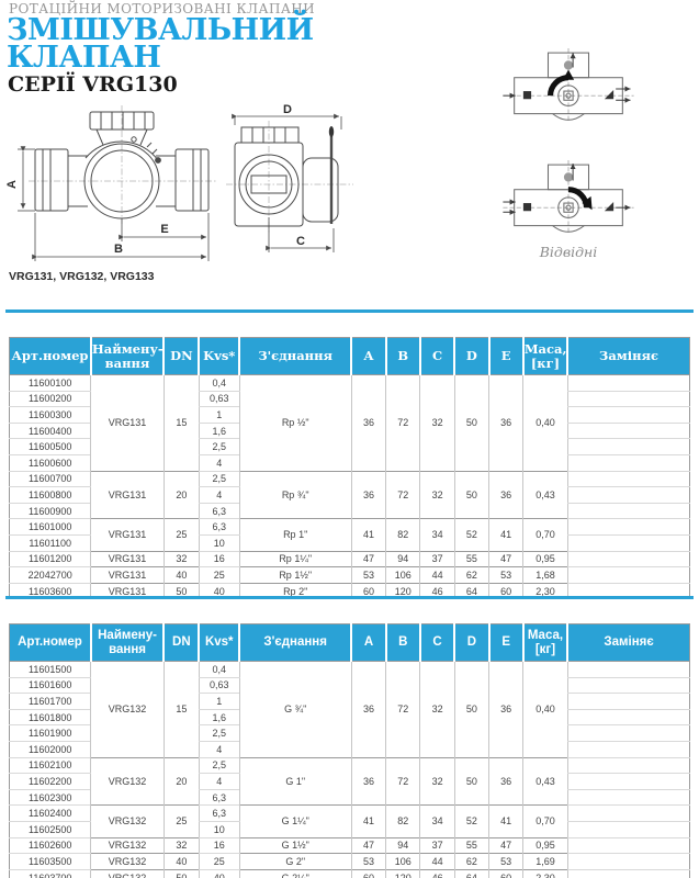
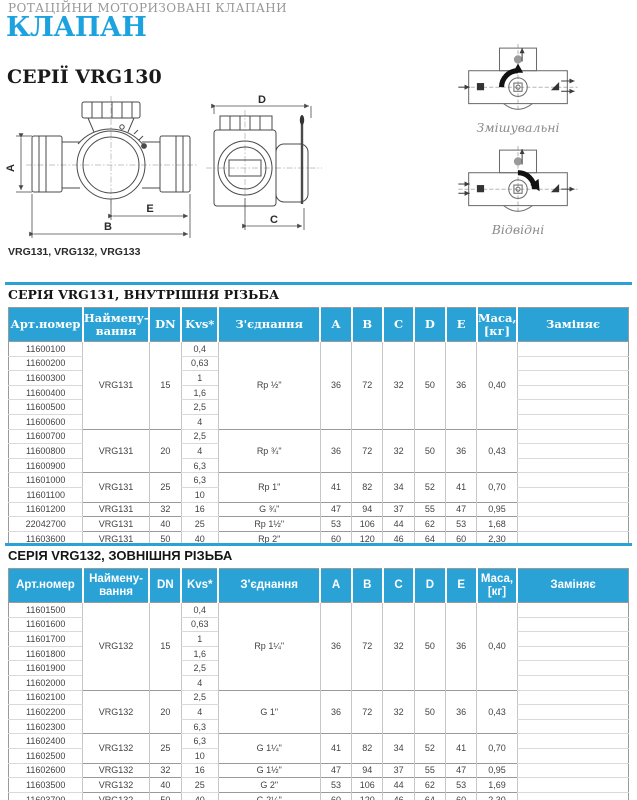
  РОТАЦІЙНИ МОТОРИЗОВАНІ КЛАПАНИ
- ЗМІШУВАЛЬНИЙ
  КЛАПАН
  СЕРІЇ VRG130
  E
  B
  D
  C
  VRG131, VRG132, VRG133
+ Змішувальні
  Відвідні
+ СЕРІЯ VRG131, ВНУТРІШНЯ РІЗЬБА
  Арт.номер	Наймену- вання	DN	Kvs*	З'єднання	A	B	C	D	E	Маса, [кг]	Заміняє
  11600100	VRG131	15	0,4	Rp ½"	36	72	32	50	36	0,40
  11600200	0,63
  11600300	1
  11600400	1,6
  11600500	2,5
  11600600	4
  11600700	VRG131	20	2,5	Rp ¾"	36	72	32	50	36	0,43
  11600800	4
  11600900	6,3
  11601000	VRG131	25	6,3	Rp 1"	41	82	34	52	41	0,70
  11601100	10
- 11601200	VRG131	32	16	Rp 1¼"	47	94	37	55	47	0,95
+ 11601200	VRG131	32	16	G ¾"	47	94	37	55	47	0,95
  22042700	VRG131	40	25	Rp 1½"	53	106	44	62	53	1,68
  11603600	VRG131	50	40	Rp 2"	60	120	46	64	60	2,30
+ СЕРІЯ VRG132, ЗОВНІШНЯ РІЗЬБА
  Арт.номер	Наймену- вання	DN	Kvs*	З'єднання	A	B	C	D	E	Маса, [кг]	Заміняє
- 11601500	VRG132	15	0,4	G ¾"	36	72	32	50	36	0,40
+ 11601500	VRG132	15	0,4	Rp 1¼"	36	72	32	50	36	0,40
  11601600	0,63
  11601700	1
  11601800	1,6
  11601900	2,5
  11602000	4
  11602100	VRG132	20	2,5	G 1"	36	72	32	50	36	0,43
  11602200	4
  11602300	6,3
  11602400	VRG132	25	6,3	G 1¼"	41	82	34	52	41	0,70
  11602500	10
  11602600	VRG132	32	16	G 1½"	47	94	37	55	47	0,95
  11603500	VRG132	40	25	G 2"	53	106	44	62	53	1,69
